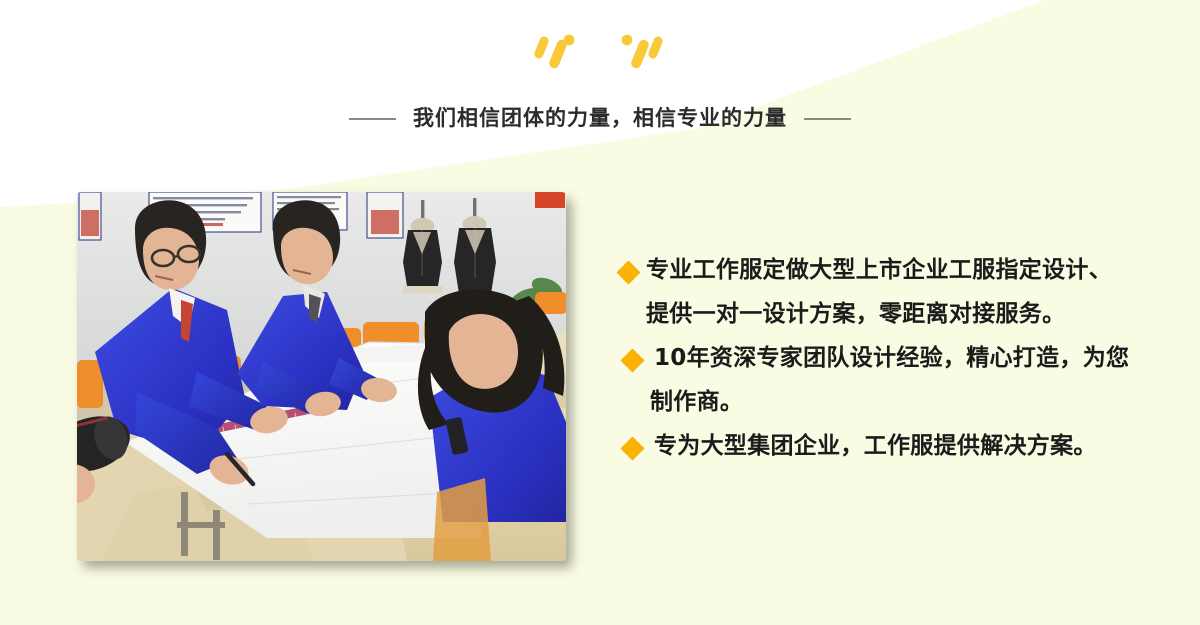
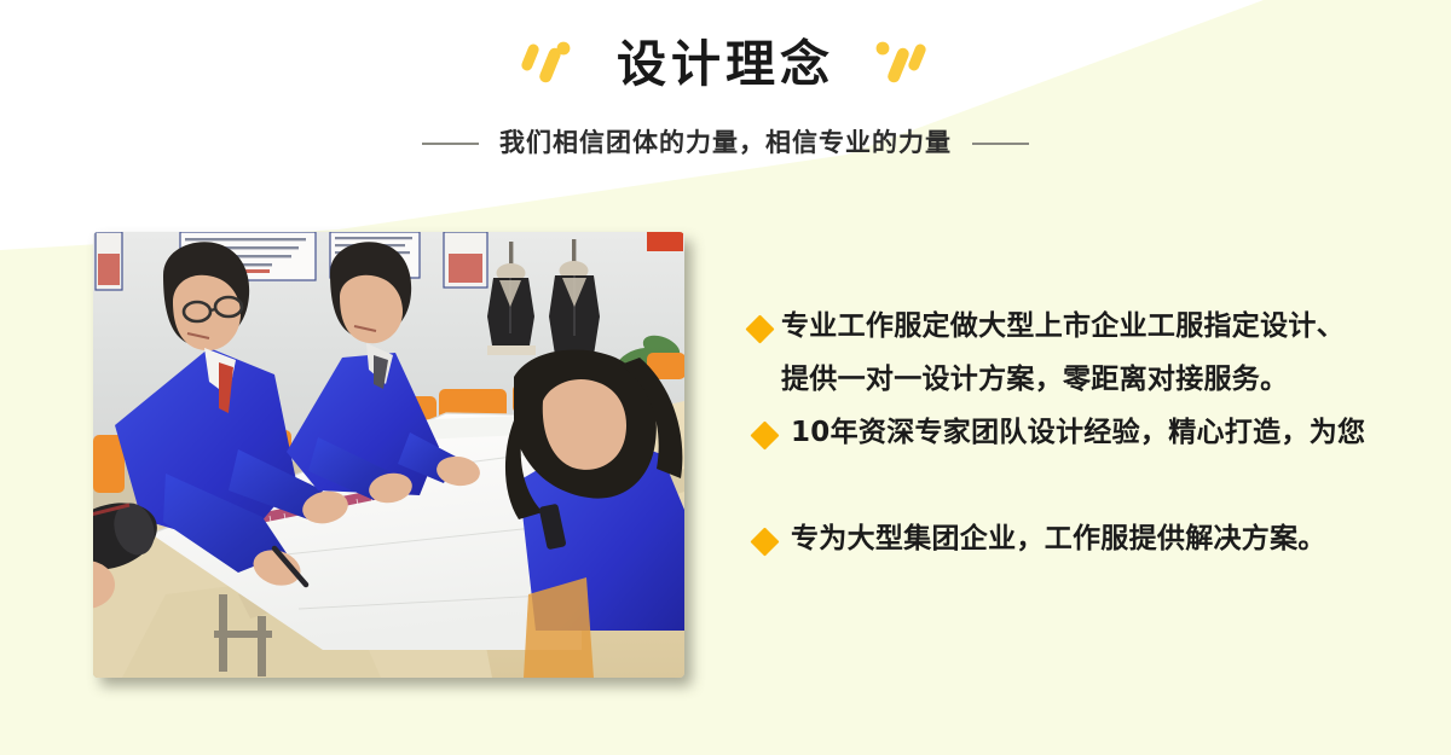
+ 设计理念
  我们相信团体的力量，相信专业的力量
  专业工作服定做大型上市企业工服指定设计、
  提供一对一设计方案，零距离对接服务。
  10年资深专家团队设计经验，精心打造，为您
- 制作商。
  专为大型集团企业，工作服提供解决方案。
